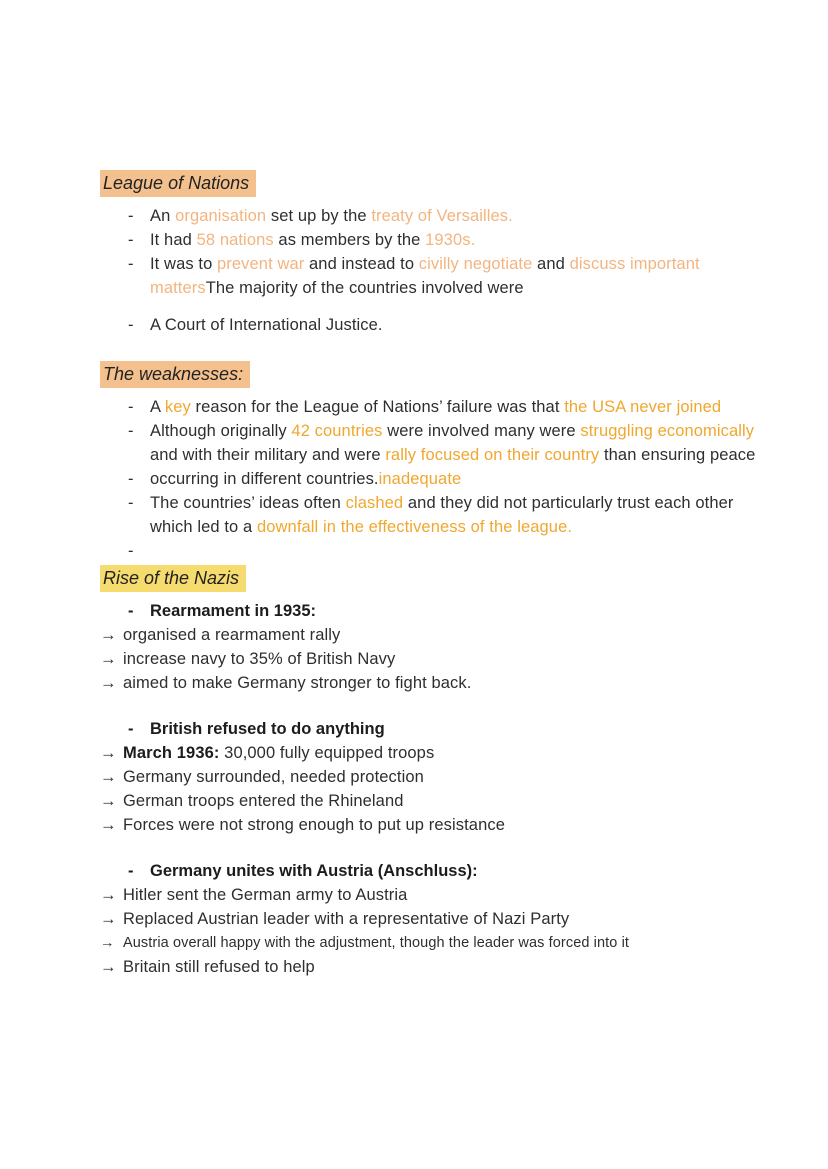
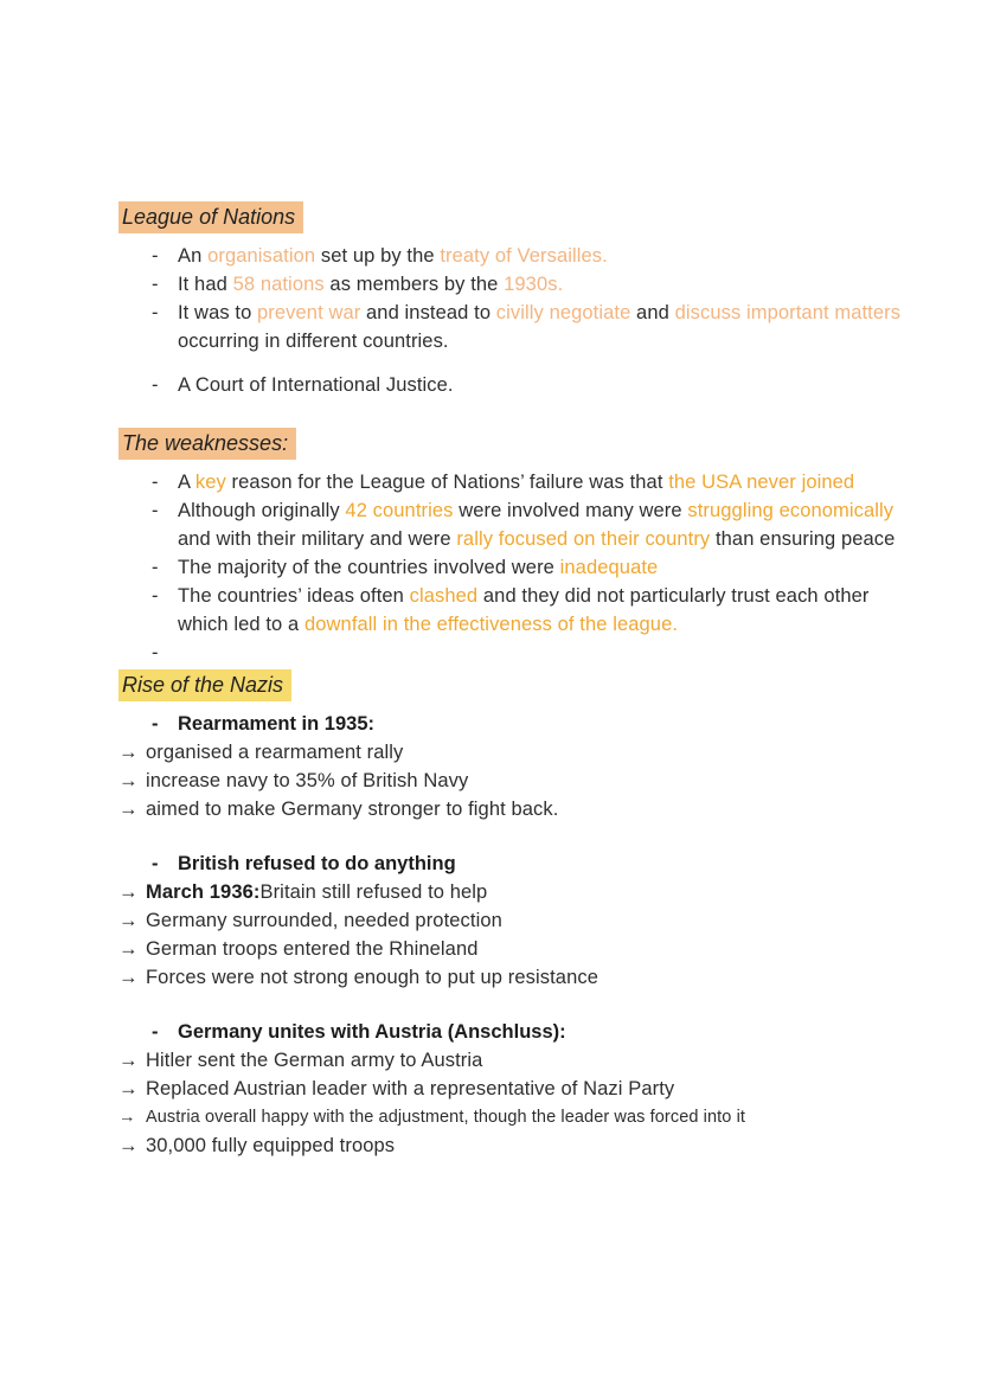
  League of Nations
  -
  An organisation set up by the treaty of Versailles.
  -
  It had 58 nations as members by the 1930s.
  -
- It was to prevent war and instead to civilly negotiate and discuss important mattersThe majority of the countries involved were
+ It was to prevent war and instead to civilly negotiate and discuss important matters occurring in different countries.
  -
  A Court of International Justice.
  The weaknesses:
  -
  A key reason for the League of Nations’ failure was that the USA never joined
  -
  Although originally 42 countries were involved many were struggling economically and with their military and were rally focused on their country than ensuring peace
  -
- occurring in different countries.inadequate
+ The majority of the countries involved were inadequate
  -
  The countries’ ideas often clashed and they did not particularly trust each other which led to a downfall in the effectiveness of the league.
  -
  Rise of the Nazis
  -
  Rearmament in 1935:
  →
  organised a rearmament rally
  →
  increase navy to 35% of British Navy
  →
  aimed to make Germany stronger to fight back.
  -
  British refused to do anything
  →
- March 1936: 30,000 fully equipped troops
+ March 1936:Britain still refused to help
  →
  Germany surrounded, needed protection
  →
  German troops entered the Rhineland
  →
  Forces were not strong enough to put up resistance
  -
  Germany unites with Austria (Anschluss):
  →
  Hitler sent the German army to Austria
  →
  Replaced Austrian leader with a representative of Nazi Party
  →
  Austria overall happy with the adjustment, though the leader was forced into it
  →
- Britain still refused to help
+ 30,000 fully equipped troops
